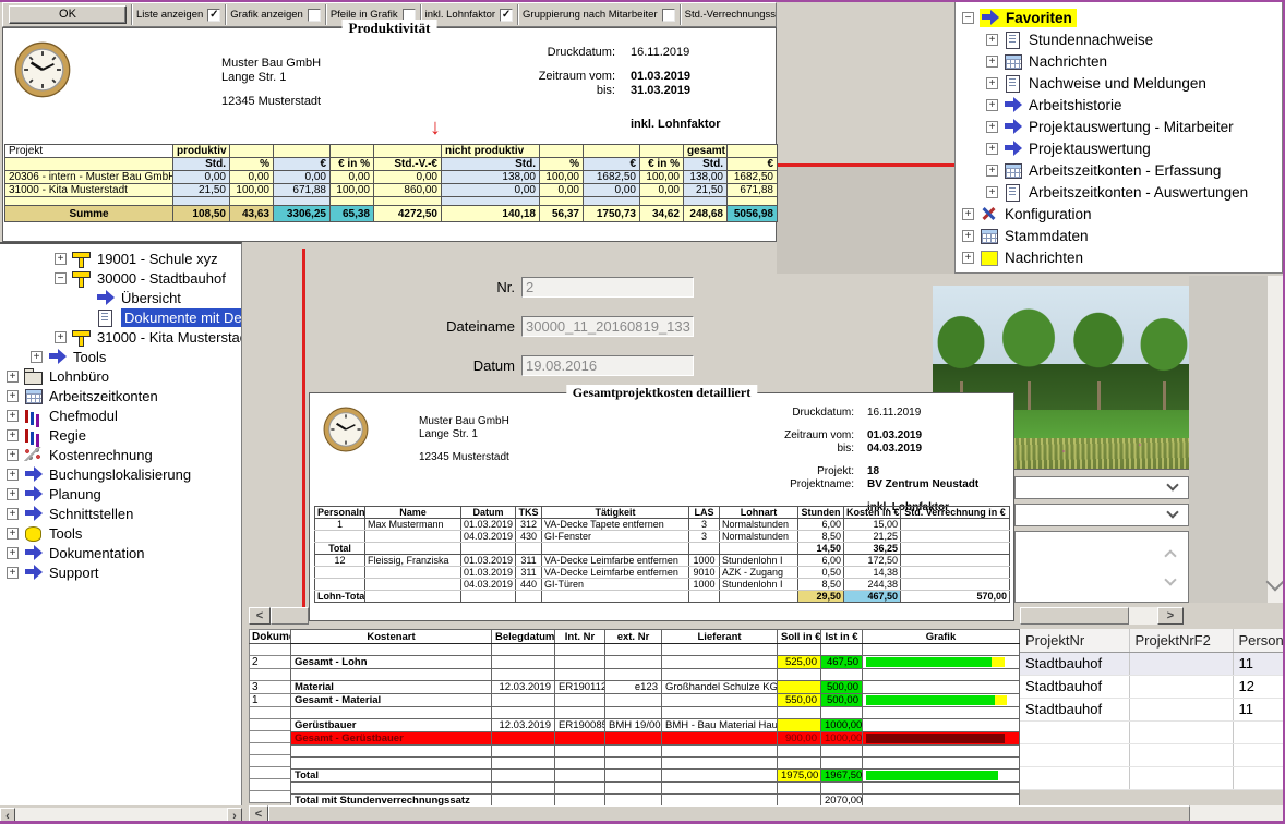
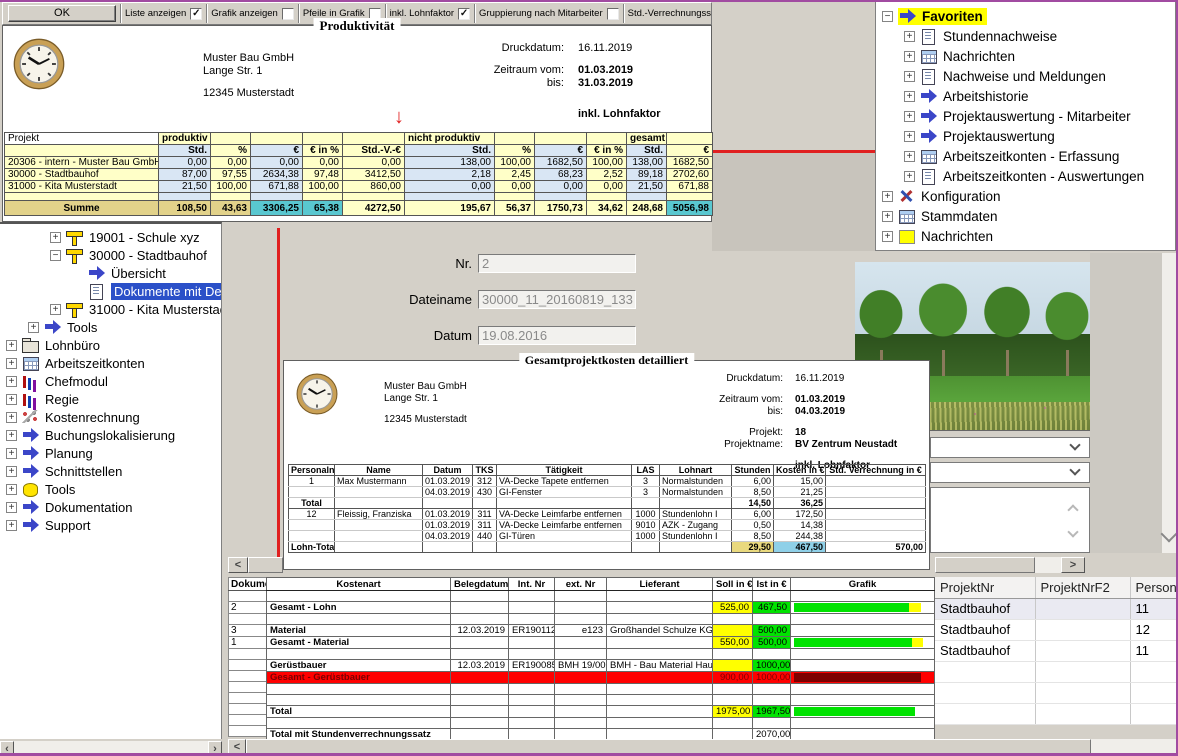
  OK
  Liste anzeigen
  Grafik anzeigen
  Pfeile in Grafik
  inkl. Lohnfaktor
  Gruppierung nach Mitarbeiter
  Std.-Verrechnungss
  Produktivität
  Muster Bau GmbH
  Lange Str. 1
  12345 Musterstadt
  Druckdatum:
  16.11.2019
  Zeitraum vom:
  01.03.2019
  bis:
  31.03.2019
  inkl. Lohnfaktor
  ↓
  Projekt	produktiv					nicht produktiv				gesamt
  	Std.	%	€	€ in %	Std.-V.-€	Std.	%	€	€ in %	Std.	€
  20306 - intern - Muster Bau GmbH	0,00	0,00	0,00	0,00	0,00	138,00	100,00	1682,50	100,00	138,00	1682,50
+ 30000 - Stadtbauhof	87,00	97,55	2634,38	97,48	3412,50	2,18	2,45	68,23	2,52	89,18	2702,60
  31000 - Kita Musterstadt	21,50	100,00	671,88	100,00	860,00	0,00	0,00	0,00	0,00	21,50	671,88
- Summe	108,50	43,63	3306,25	65,38	4272,50	140,18	56,37	1750,73	34,62	248,68	5056,98
+ Summe	108,50	43,63	3306,25	65,38	4272,50	195,67	56,37	1750,73	34,62	248,68	5056,98
  −
  Favoriten
  +
  Stundennachweise
  +
  Nachrichten
  +
  Nachweise und Meldungen
  +
  Arbeitshistorie
  +
  Projektauswertung - Mitarbeiter
  +
  Projektauswertung
  +
  Arbeitszeitkonten - Erfassung
  +
  Arbeitszeitkonten - Auswertungen
  +
  Konfiguration
  +
  Stammdaten
  +
  Nachrichten
  +
  19001 - Schule xyz
  −
  30000 - Stadtbauhof
  Übersicht
  Dokumente mit De
  +
  31000 - Kita Mustersta
  +
  Tools
  +
  Lohnbüro
  +
  Arbeitszeitkonten
  +
  Chefmodul
  +
  Regie
  +
  Kostenrechnung
  +
  Buchungslokalisierung
  +
  Planung
  +
  Schnittstellen
  +
  Tools
  +
  Dokumentation
  +
  Support
  Nr.
  2
  Dateiname
  30000_11_20160819_133
  Datum
  19.08.2016
  Gesamtprojektkosten detailliert
  Muster Bau GmbH
  Lange Str. 1
  12345 Musterstadt
  Druckdatum:
  16.11.2019
  Zeitraum vom:
  01.03.2019
  bis:
  04.03.2019
  Projekt:
  18
  Projektname:
  BV Zentrum Neustadt
  inkl. Lohnfaktor
  Personaln	Name	Datum	TKS	Tätigkeit	LAS	Lohnart	Stunden	Kosten in €	Std. Verrechnung in €
  1	Max Mustermann	01.03.2019	312	VA-Decke Tapete entfernen	3	Normalstunden	6,00	15,00
  		04.03.2019	430	GI-Fenster	3	Normalstunden	8,50	21,25
  Total							14,50	36,25
  12	Fleissig, Franziska	01.03.2019	311	VA-Decke Leimfarbe entfernen	1000	Stundenlohn I	6,00	172,50
  		01.03.2019	311	VA-Decke Leimfarbe entfernen	9010	AZK - Zugang	0,50	14,38
  		04.03.2019	440	GI-Türen	1000	Stundenlohn I	8,50	244,38
  Lohn-Tota							29,50	467,50	570,00
  Dokum
  2
  3
  1
  Kostenart	Belegdatum	Int. Nr	ext. Nr	Lieferant	Soll in €	Ist in €	Grafik
  Gesamt - Lohn					525,00	467,50
  Material	12.03.2019	ER190112	e123	Großhandel Schulze KG		500,00
  Gesamt - Material					550,00	500,00
  Gerüstbauer	12.03.2019	ER190085	BMH 19/00	BMH - Bau Material Hau		1000,00
  Gesamt - Gerüstbauer					900,00	1000,00
  Total					1975,00	1967,50
  Total mit Stundenverrechnungssatz						2070,00
  ProjektNr	ProjektNrF2	Person
  Stadtbauhof		11
  Stadtbauhof		12
  Stadtbauhof		11
  <
  >
  <
  ‹
  ›
